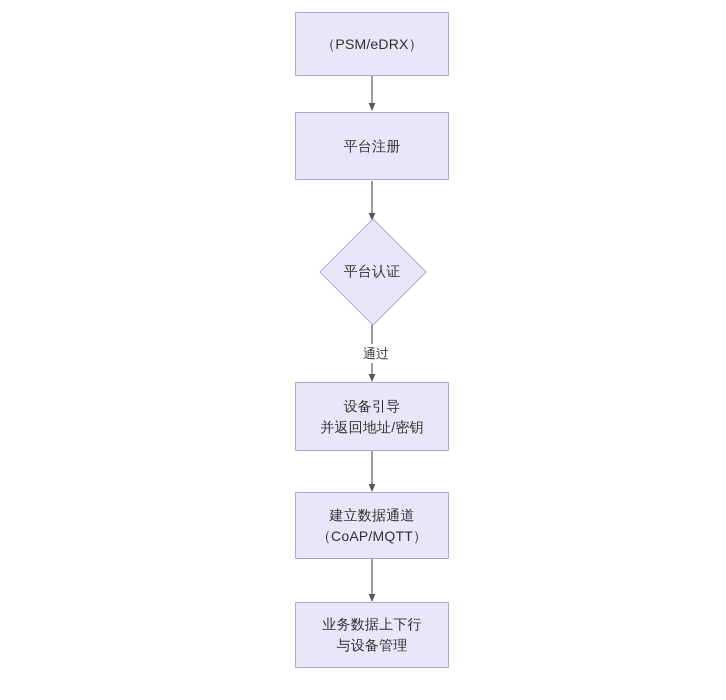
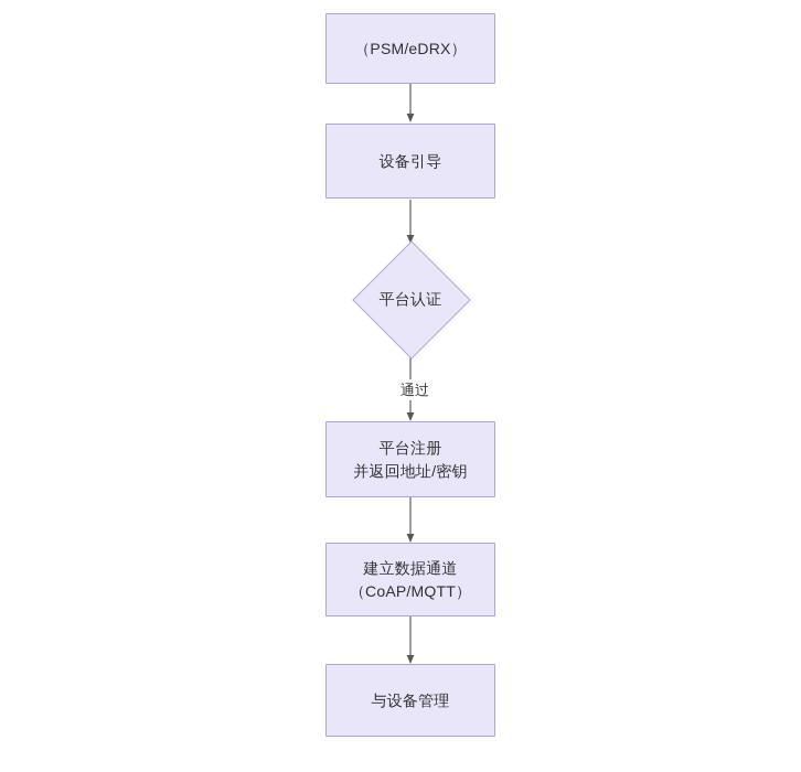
  （PSM/eDRX）
- 平台注册
+ 设备引导
  平台认证
  通过
- 设备引导
+ 平台注册
  并返回地址/密钥
  建立数据通道
  （CoAP/MQTT）
- 业务数据上下行
  与设备管理
